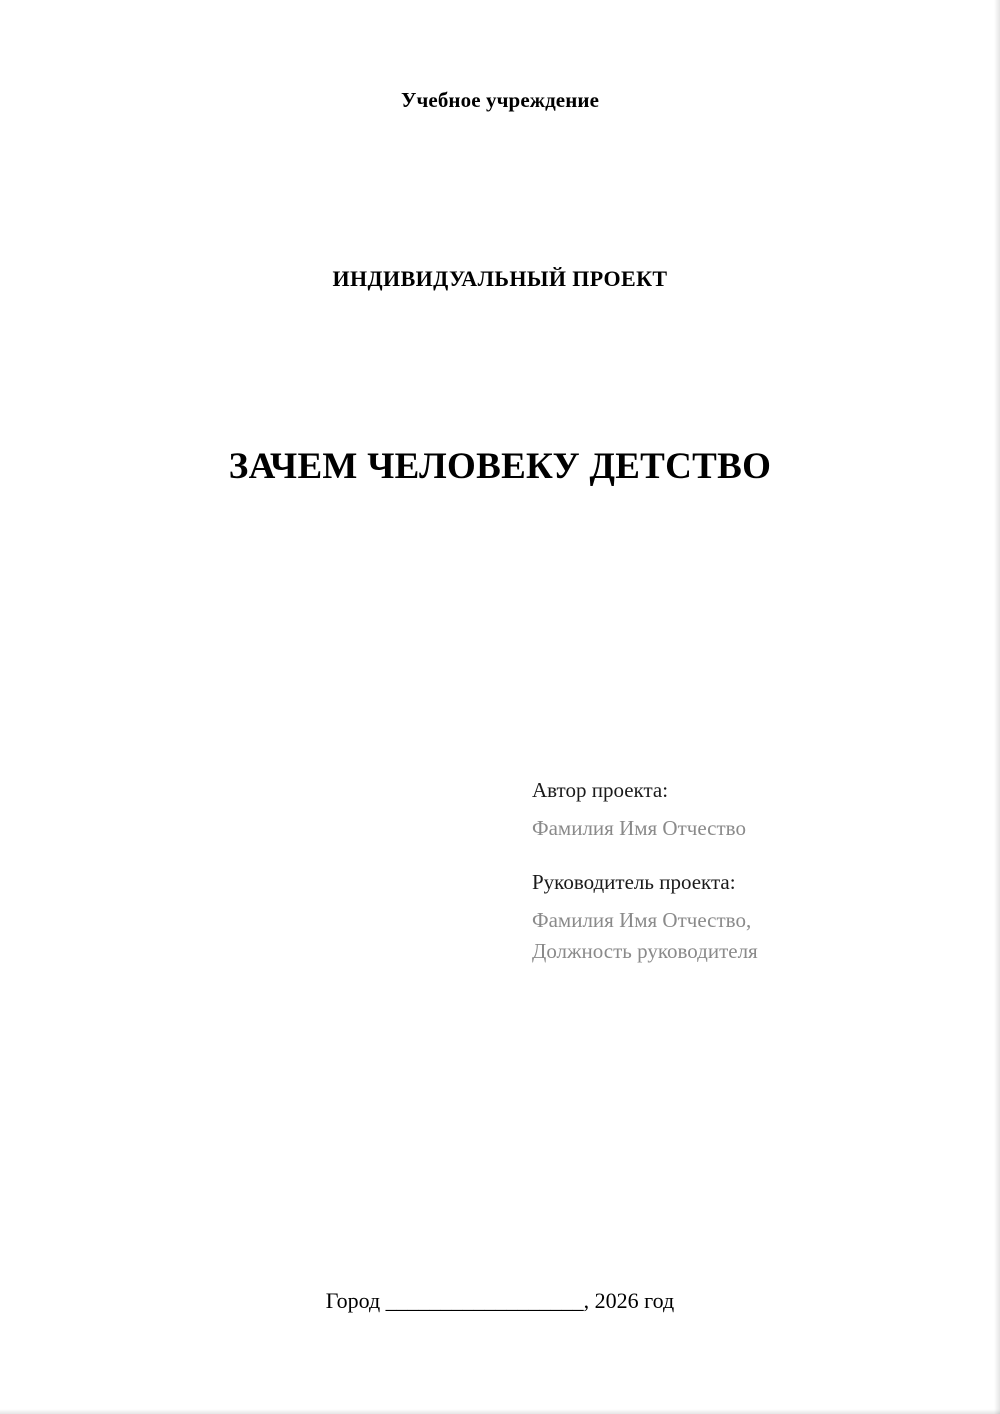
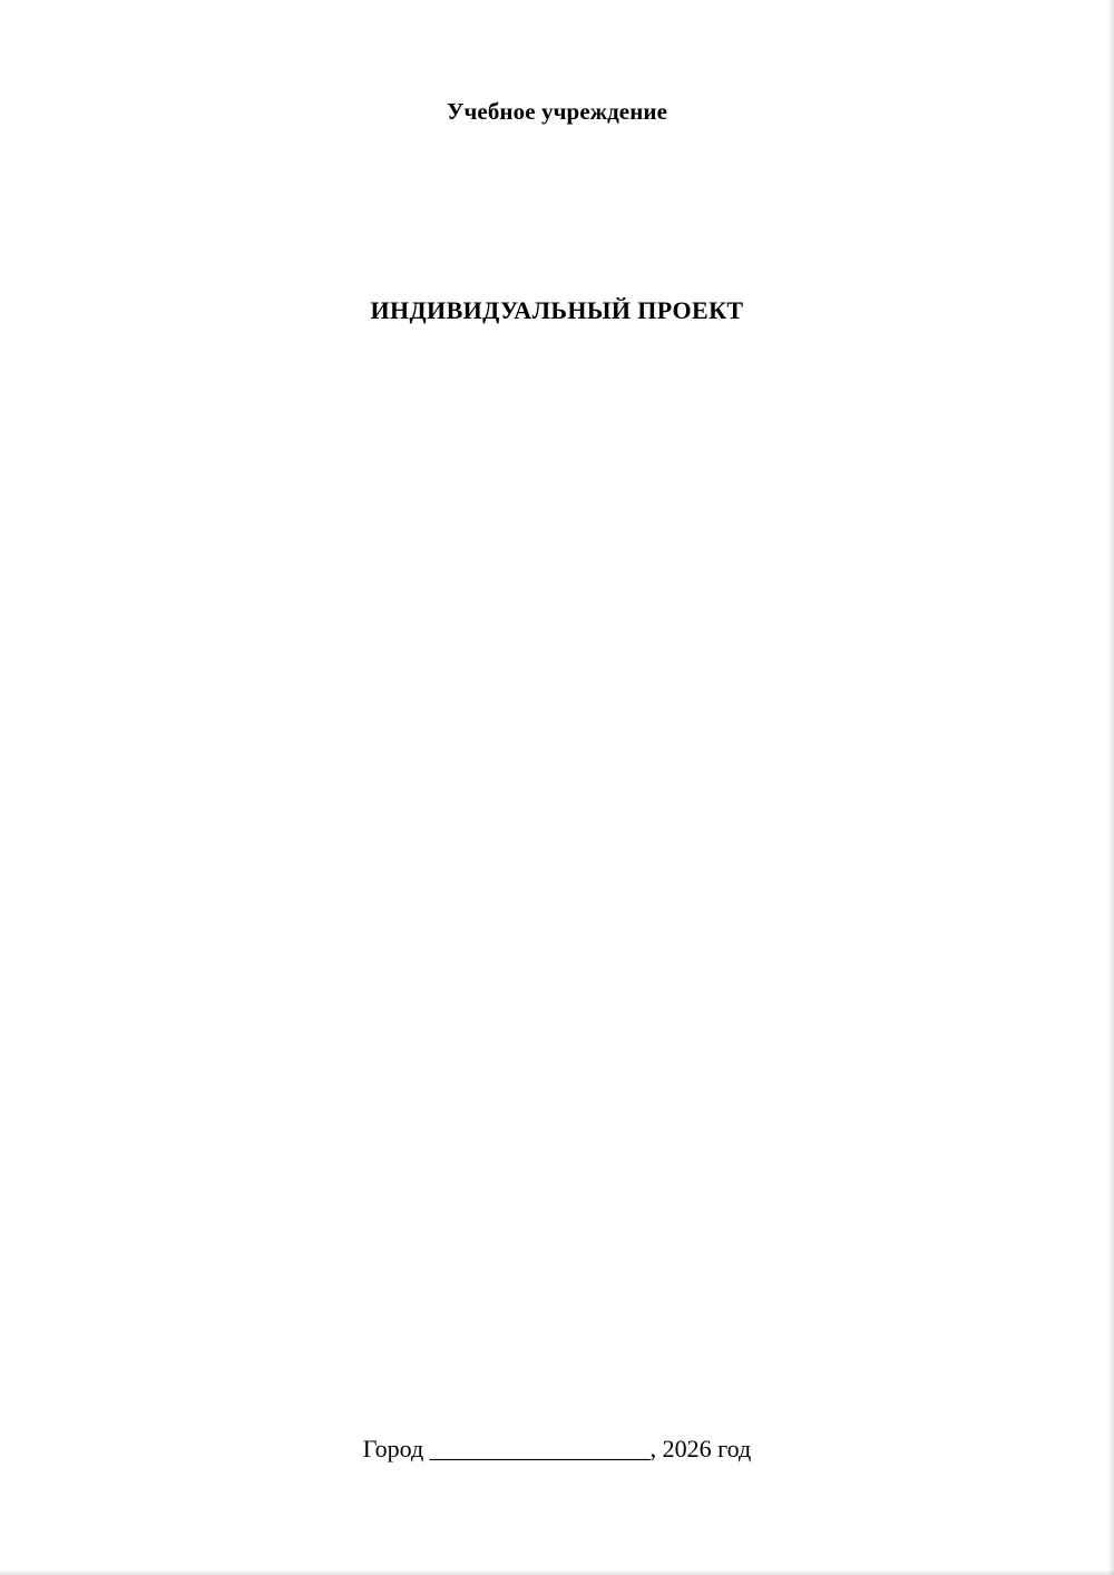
  Учебное учреждение
  ИНДИВИДУАЛЬНЫЙ ПРОЕКТ
- ЗАЧЕМ ЧЕЛОВЕКУ ДЕТСТВО
- Автор проекта:
- Фамилия Имя Отчество
- Руководитель проекта:
- Фамилия Имя Отчество,
- Должность руководителя
  Город __________________, 2026 год
